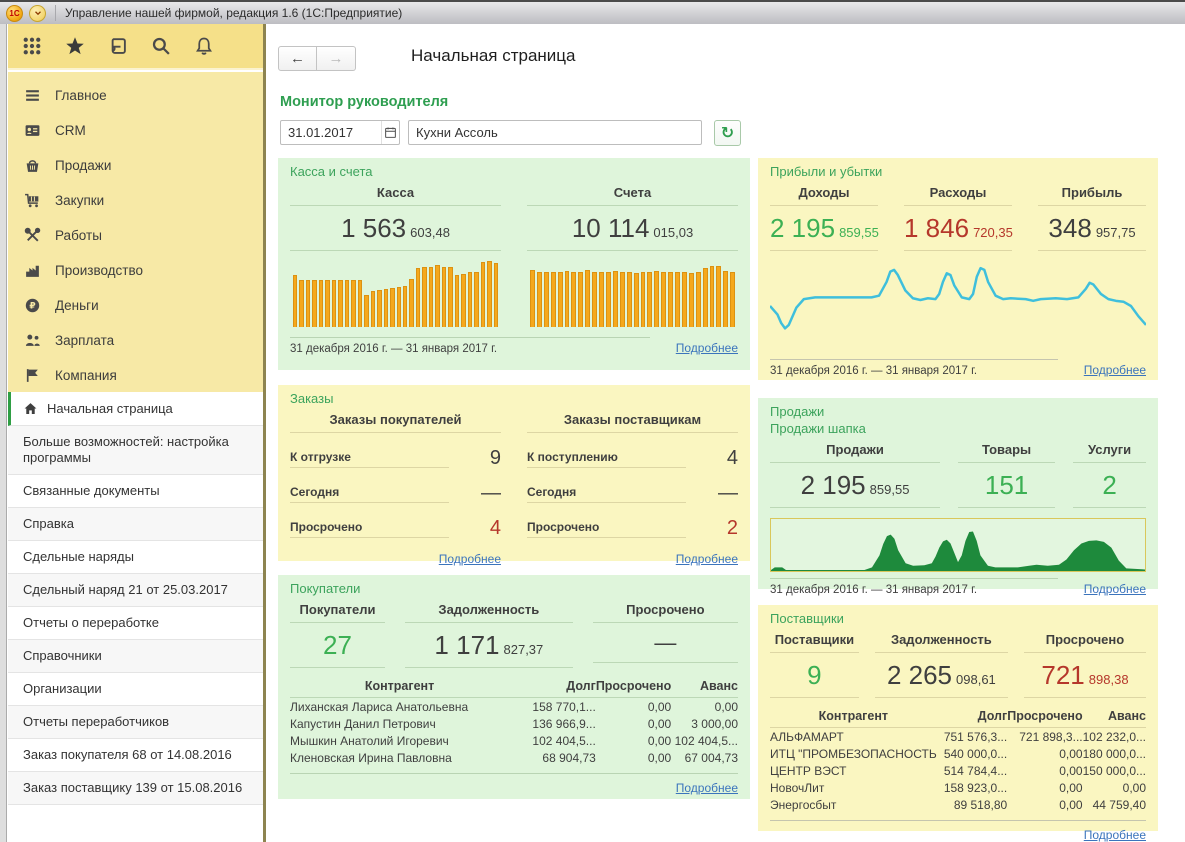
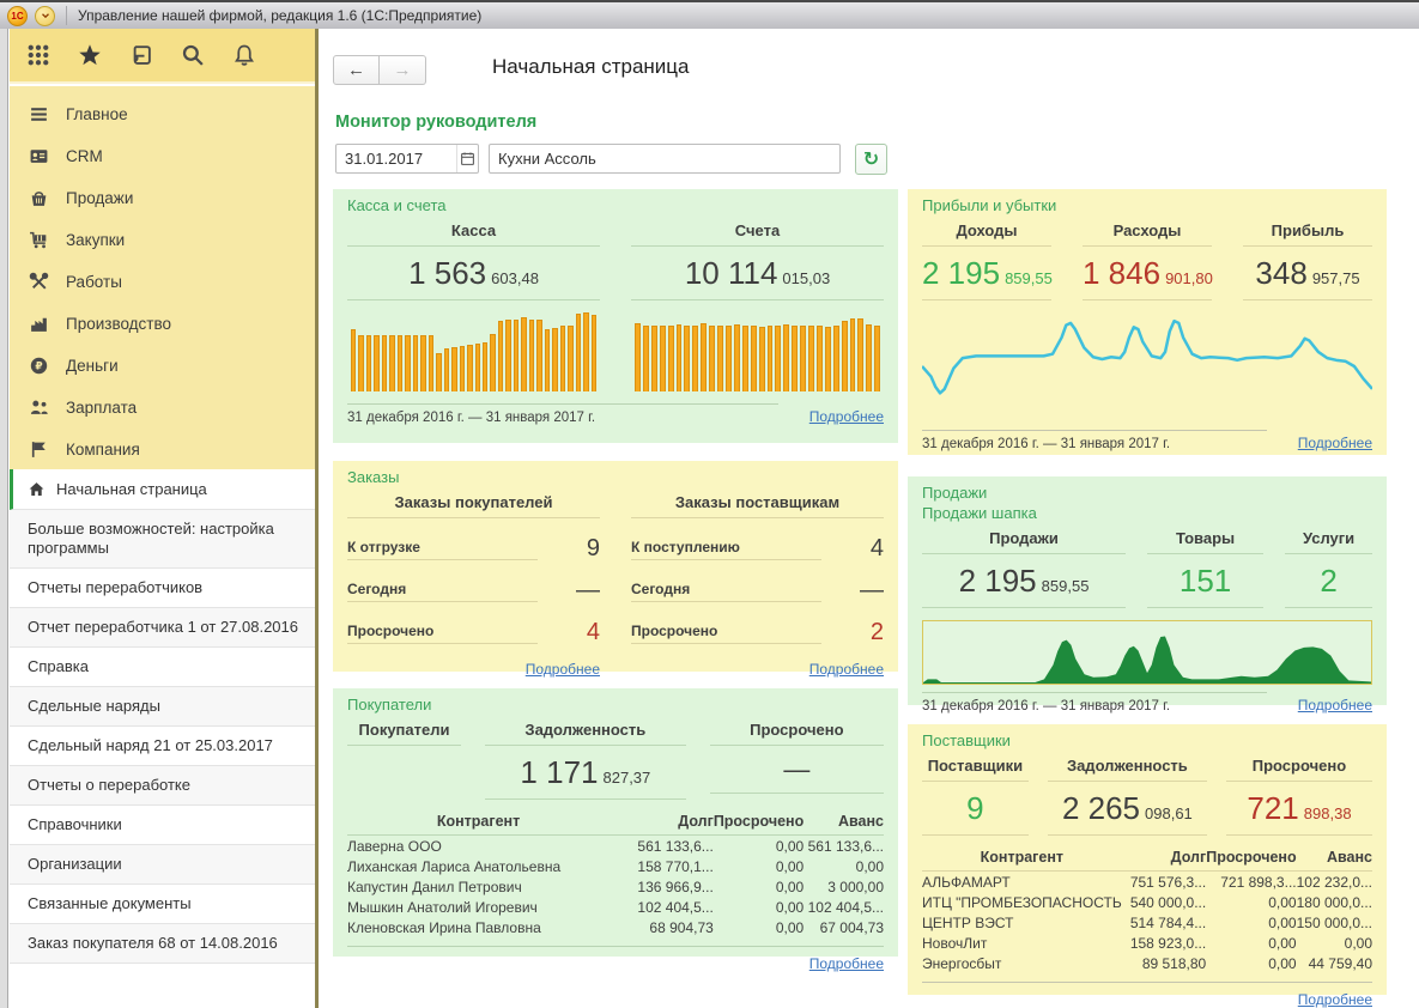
  1С
  Управление нашей фирмой, редакция 1.6 (1С:Предприятие)
  Главное
  CRM
  Продажи
  Закупки
  Работы
  Производство
  ₽
  Деньги
  Зарплата
  Компания
  Начальная страница
  Больше возможностей: настройка программы
- Связанные документы
+ Отчеты переработчиков
+ Отчет переработчика 1 от 27.08.2016
  Справка
  Сдельные наряды
  Сдельный наряд 21 от 25.03.2017
  Отчеты о переработке
  Справочники
  Организации
- Отчеты переработчиков
+ Связанные документы
  Заказ покупателя 68 от 14.08.2016
- Заказ поставщику 139 от 15.08.2016
  ←
  →
  Начальная страница
  Монитор руководителя
  31.01.2017
  Кухни Ассоль
  ↻
  Касса и счета
  Касса
  1 563 603,48
  Счета
  10 114 015,03
  31 декабря 2016 г. — 31 января 2017 г.
  Подробнее
  Прибыли и убытки
  Доходы
  2 195 859,55
  Расходы
- 1 846 720,35
+ 1 846 901,80
  Прибыль
  348 957,75
  31 декабря 2016 г. — 31 января 2017 г.
  Подробнее
  Заказы
  Заказы покупателей
  К отгрузке
  9
  Сегодня
  —
  Просрочено
  4
  Подробнее
  Заказы поставщикам
  К поступлению
  4
  Сегодня
  —
  Просрочено
  2
  Подробнее
  Продажи
  Продажи шапка
  Продажи
  2 195 859,55
  Товары
  151
  Услуги
  2
  31 декабря 2016 г. — 31 января 2017 г.
  Подробнее
  Покупатели
  Покупатели
- 27
  Задолженность
  1 171 827,37
  Просрочено
  —
  Контрагент	Долг	Просрочено	Аванс
+ Лаверна ООО	561 133,6...	0,00	561 133,6...
  Лиханская Лариса Анатольевна	158 770,1...	0,00	0,00
  Капустин Данил Петрович	136 966,9...	0,00	3 000,00
  Мышкин Анатолий Игоревич	102 404,5...	0,00	102 404,5...
  Кленовская Ирина Павловна	68 904,73	0,00	67 004,73
  Подробнее
  Поставщики
  Поставщики
  9
  Задолженность
  2 265 098,61
  Просрочено
  721 898,38
  Контрагент	Долг	Просрочено	Аванс
  АЛЬФАМАРТ	751 576,3...	721 898,3...	102 232,0...
  ИТЦ "ПРОМБЕЗОПАСНОСТЬ	540 000,0...	0,00	180 000,0...
  ЦЕНТР ВЭСТ	514 784,4...	0,00	150 000,0...
  НовочЛит	158 923,0...	0,00	0,00
  Энергосбыт	89 518,80	0,00	44 759,40
  Подробнее
